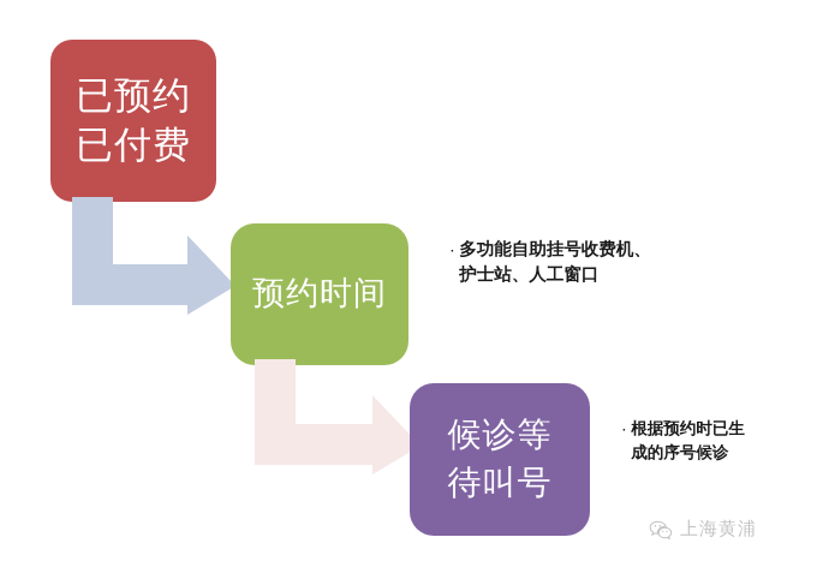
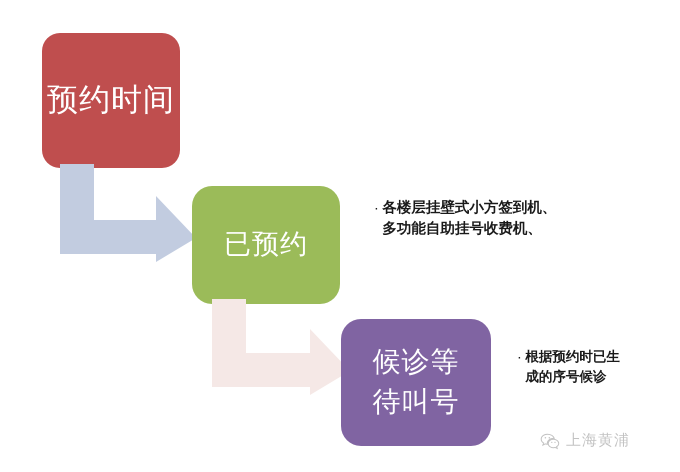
- 已预约
+ 预约时间
- 已付费
- 预约时间
+ 已预约
  ·
+ 各楼层挂壁式小方签到机、
  多功能自助挂号收费机、
- 护士站、人工窗口
  候诊等
  待叫号
  ·
  根据预约时已生
  成的序号候诊
  上海黄浦
